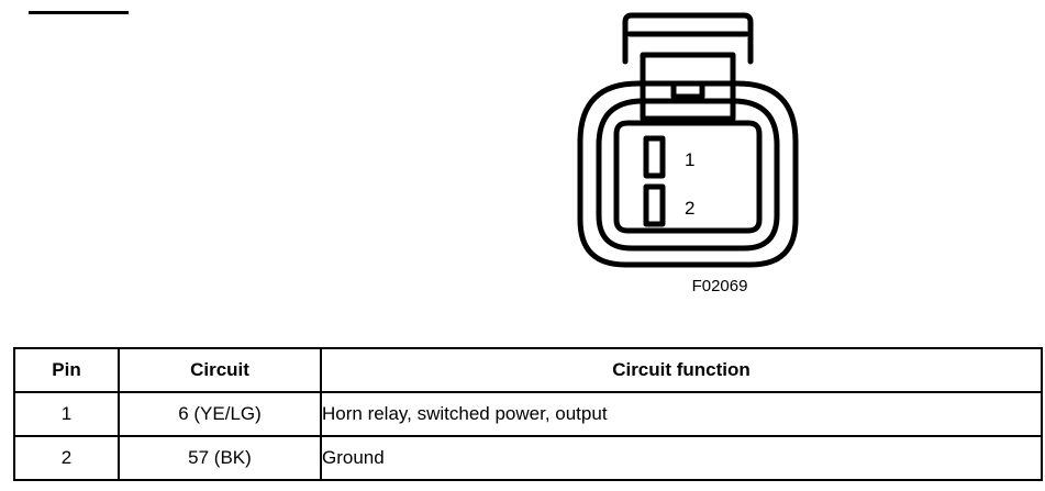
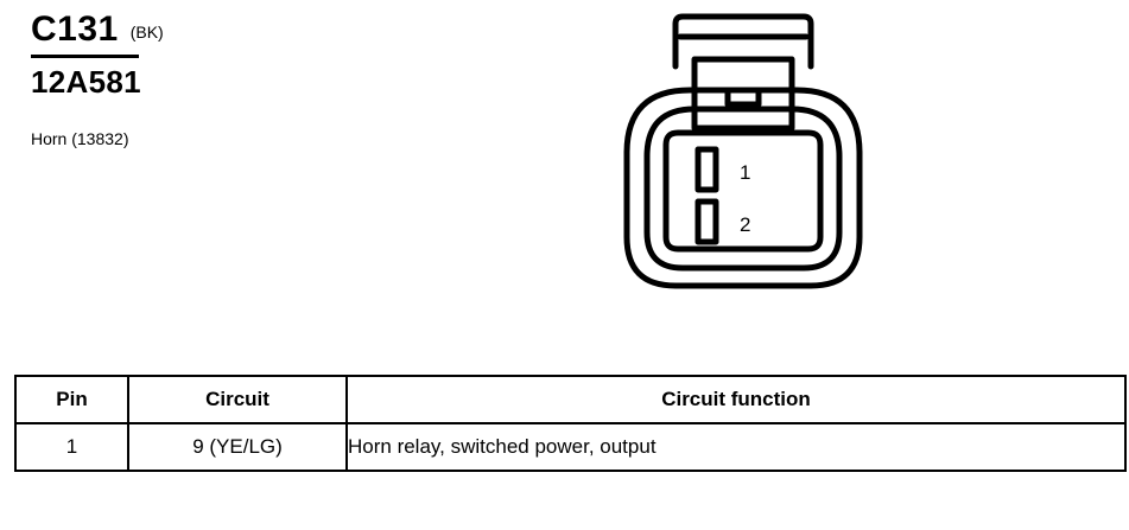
+ C131
+ (BK)
+ 12A581
+ Horn (13832)
  1
  2
- F02069
  Pin	Circuit	Circuit function
- 1	6 (YE/LG)	Horn relay, switched power, output
+ 1	9 (YE/LG)	Horn relay, switched power, output
- 2	57 (BK)	Ground
